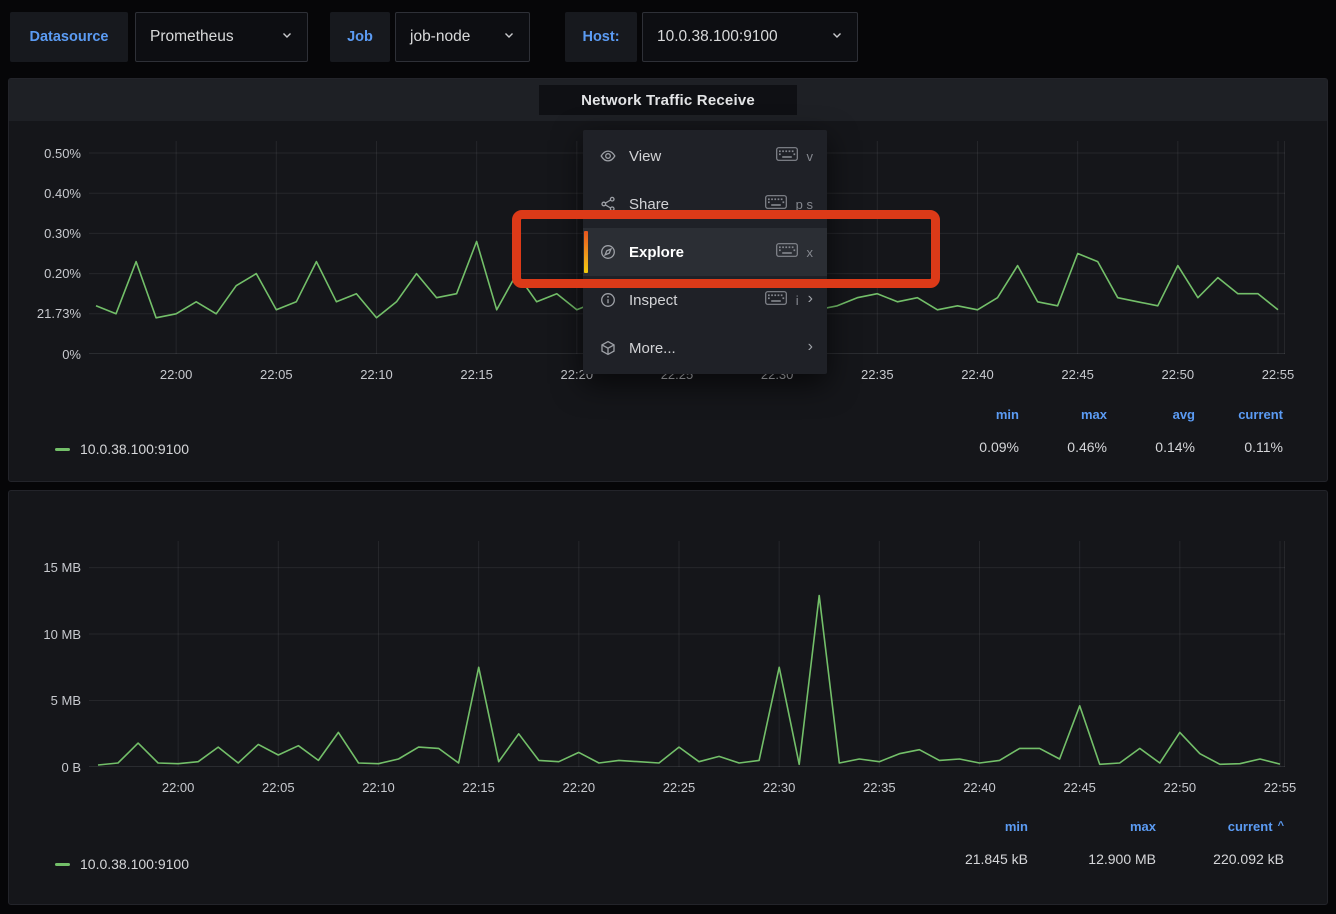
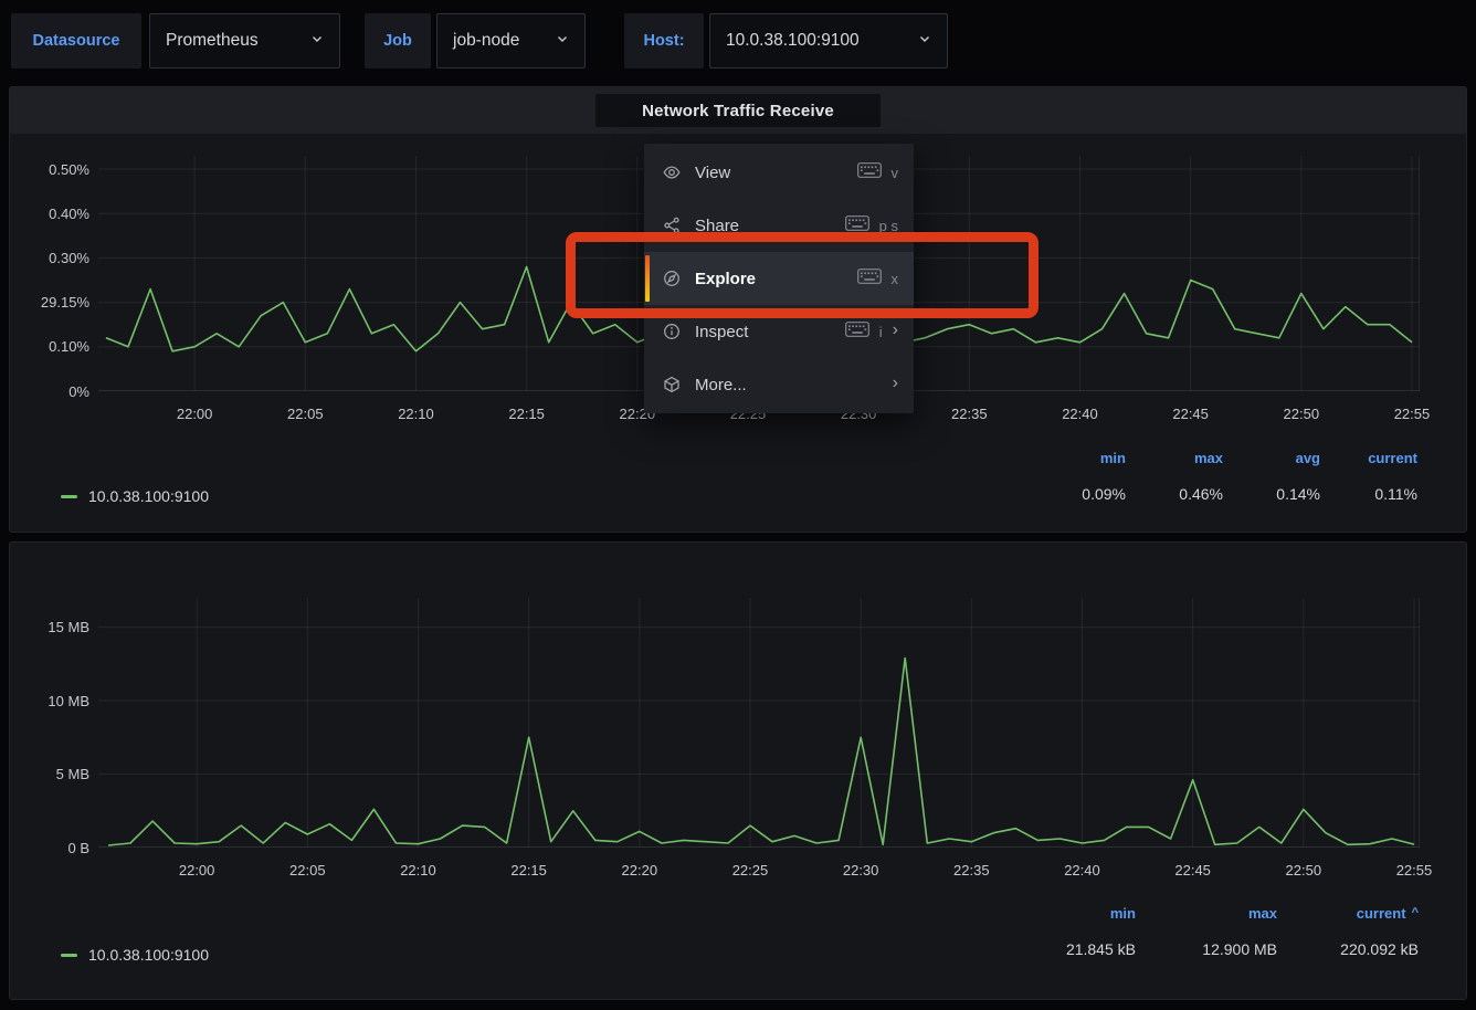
  Datasource
  Prometheus
  Job
  job-node
  Host:
  10.0.38.100:9100
  Network Traffic Receive
  10.0.38.100:9100
  min
  max
  avg
  current
  0.09%
  0.46%
  0.14%
  0.11%
  0%
- 21.73%
+ 0.10%
- 0.20%
+ 29.15%
  0.30%
  0.40%
  0.50%
  22:00
  22:05
  22:10
  22:15
  22:20
  22:25
  22:30
  22:35
  22:40
  22:45
  22:50
  22:55
  10.0.38.100:9100
  min
  max
  current
  ^
  21.845 kB
  12.900 MB
  220.092 kB
  0 B
  5 MB
  10 MB
  15 MB
  22:00
  22:05
  22:10
  22:15
  22:20
  22:25
  22:30
  22:35
  22:40
  22:45
  22:50
  22:55
  View
  v
  Share
  p s
  Explore
  x
  Inspect
  i
  ›
  More...
  ›
